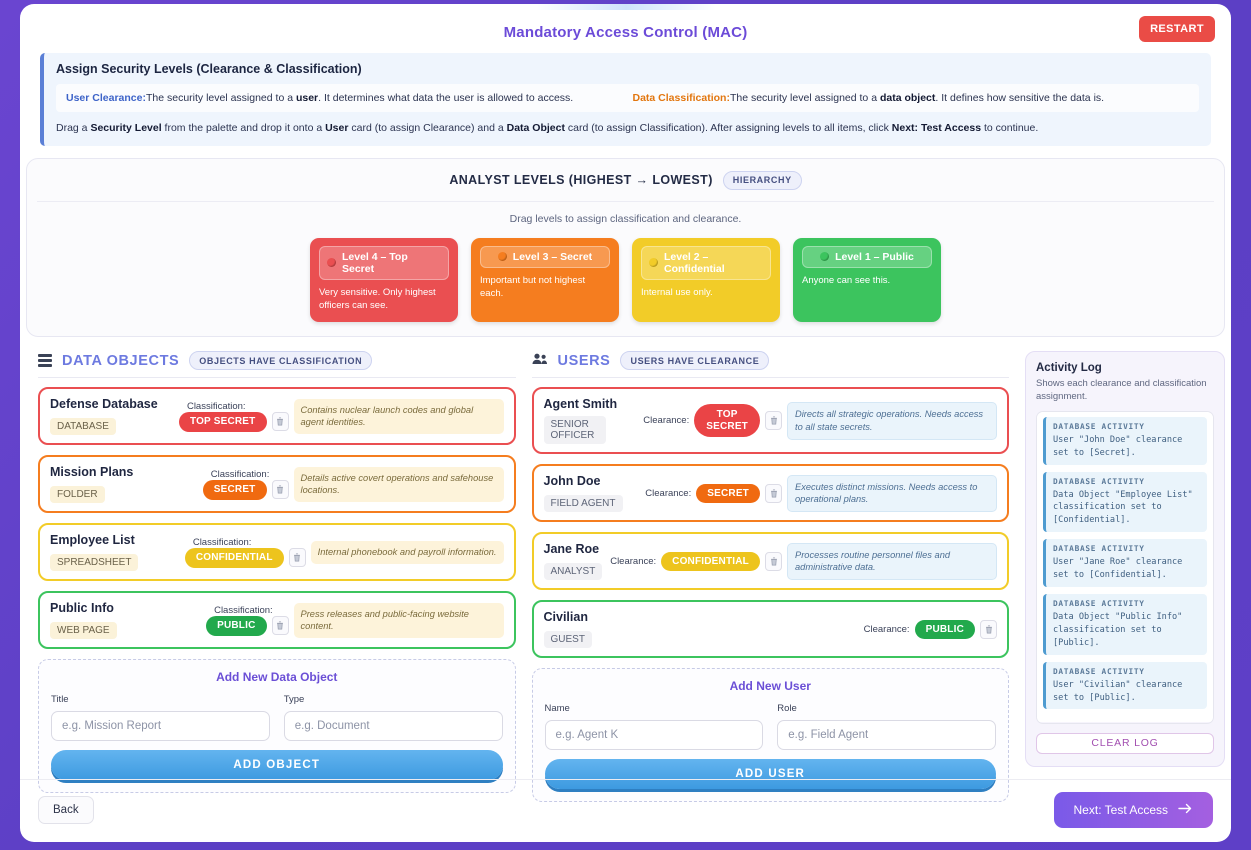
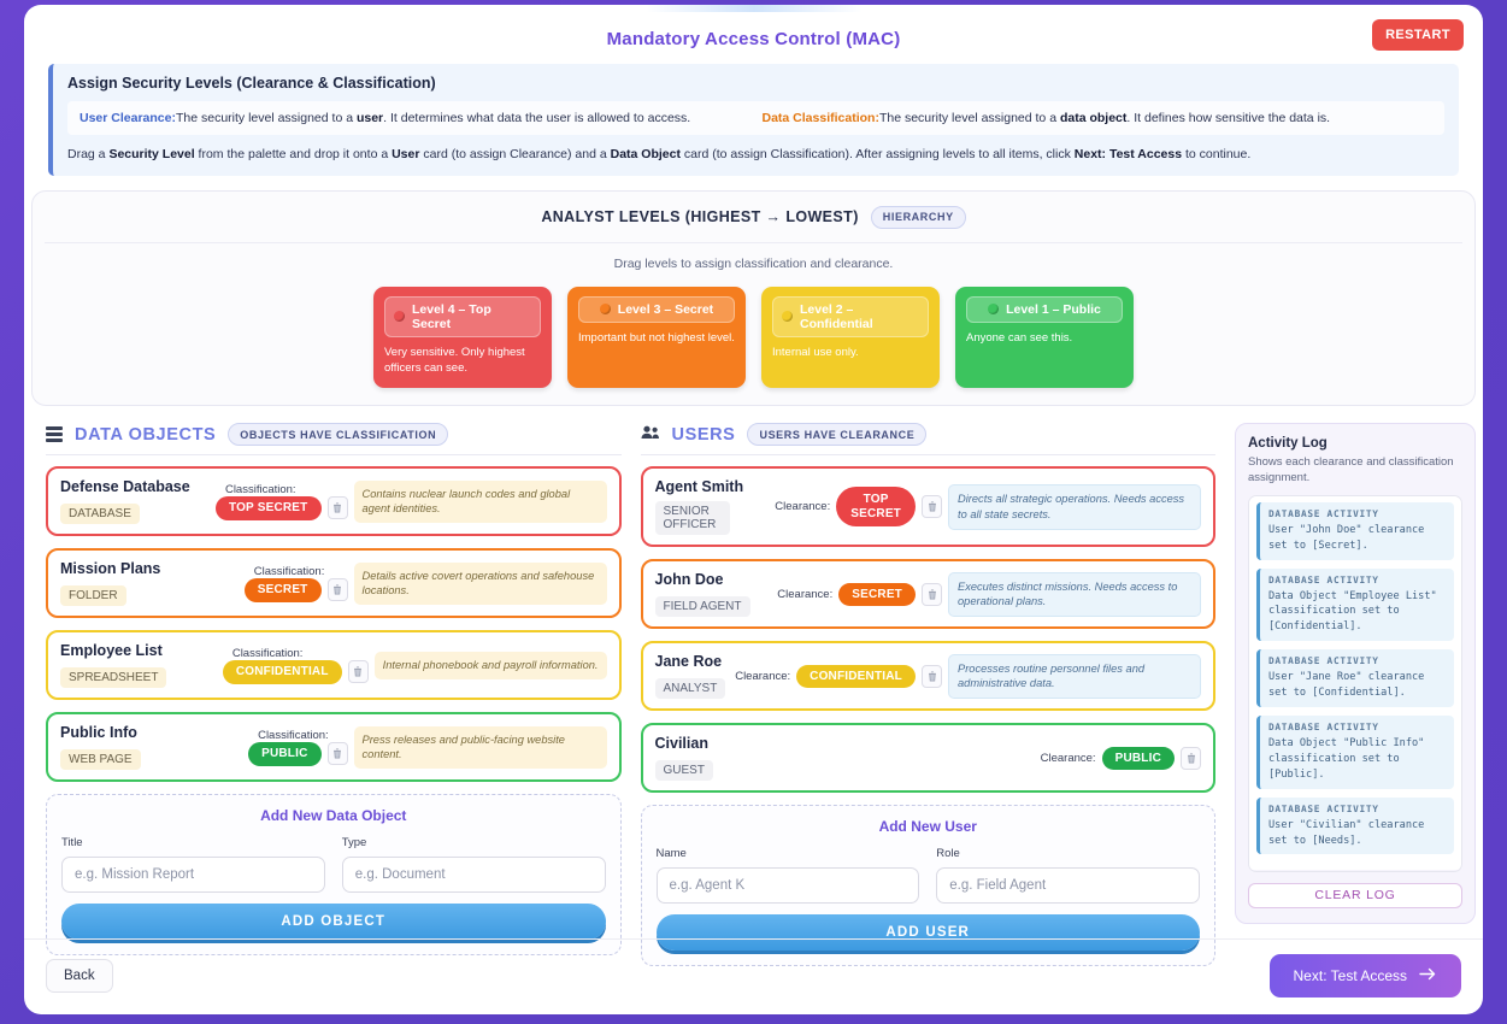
  Mandatory Access Control (MAC)
  RESTART
  Assign Security Levels (Clearance & Classification)
  User Clearance:The security level assigned to a user. It determines what data the user is allowed to access.
  Data Classification:The security level assigned to a data object. It defines how sensitive the data is.
  Drag a Security Level from the palette and drop it onto a User card (to assign Clearance) and a Data Object card (to assign Classification). After assigning levels to all items, click Next: Test Access to continue.
  ANALYST LEVELS (HIGHEST → LOWEST)
  HIERARCHY
  Drag levels to assign classification and clearance.
  Level 4 – Top Secret
  Very sensitive. Only highest officers can see.
  Level 3 – Secret
- Important but not highest each.
+ Important but not highest level.
  Level 2 – Confidential
  Internal use only.
  Level 1 – Public
  Anyone can see this.
  DATA OBJECTS
  OBJECTS HAVE CLASSIFICATION
  Defense Database
  DATABASE
  Classification:
  TOP SECRET
  Contains nuclear launch codes and global agent identities.
  Mission Plans
  FOLDER
  Classification:
  SECRET
  Details active covert operations and safehouse locations.
  Employee List
  SPREADSHEET
  Classification:
  CONFIDENTIAL
  Internal phonebook and payroll information.
  Public Info
  WEB PAGE
  Classification:
  PUBLIC
  Press releases and public-facing website content.
  Add New Data Object
  Title
  e.g. Mission Report
  Type
  e.g. Document
  ADD OBJECT
  USERS
  USERS HAVE CLEARANCE
  Agent Smith
  SENIOR OFFICER
  Clearance:
  TOP
  SECRET
  Directs all strategic operations. Needs access to all state secrets.
  John Doe
  FIELD AGENT
  Clearance:
  SECRET
  Executes distinct missions. Needs access to operational plans.
  Jane Roe
  ANALYST
  Clearance:
  CONFIDENTIAL
  Processes routine personnel files and administrative data.
  Civilian
  GUEST
  Clearance:
  PUBLIC
  Add New User
  Name
  e.g. Agent K
  Role
  e.g. Field Agent
  ADD USER
  Activity Log
  Shows each clearance and classification assignment.
  DATABASE ACTIVITY
  User "John Doe" clearance set to [Secret].
  DATABASE ACTIVITY
  Data Object "Employee List" classification set to [Confidential].
  DATABASE ACTIVITY
  User "Jane Roe" clearance set to [Confidential].
  DATABASE ACTIVITY
  Data Object "Public Info" classification set to [Public].
  DATABASE ACTIVITY
- User "Civilian" clearance set to [Public].
+ User "Civilian" clearance set to [Needs].
  CLEAR LOG
  Back
  Next: Test Access
